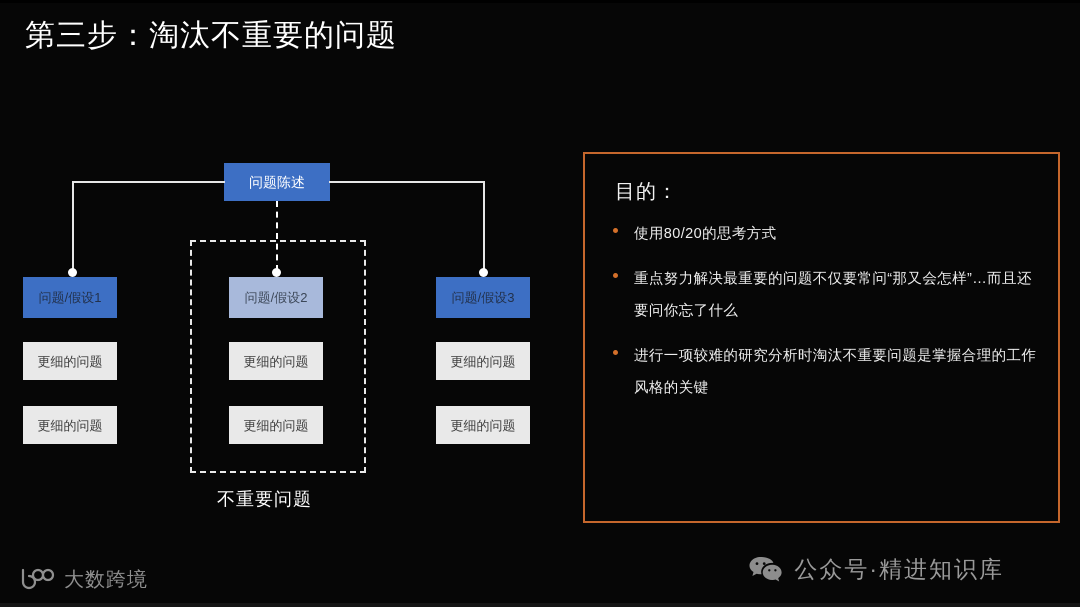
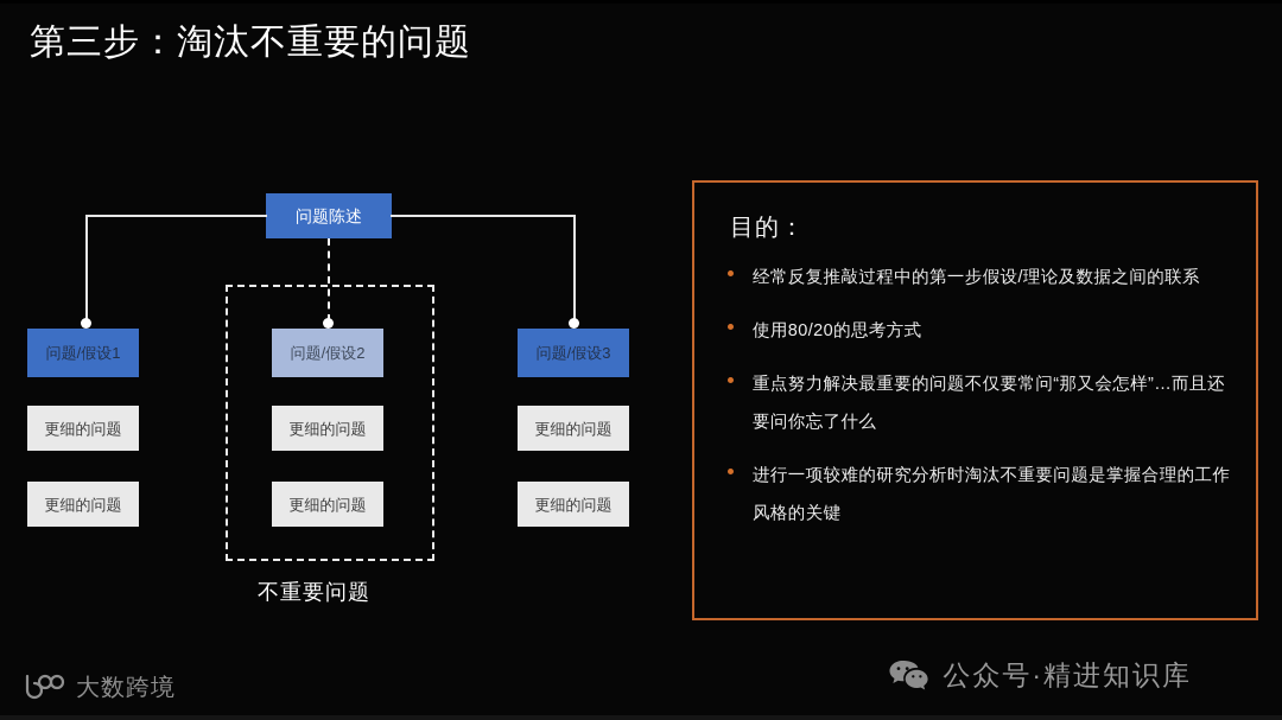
  第三步：淘汰不重要的问题
  问题陈述
  不重要问题
  问题/假设1
  更细的问题
  更细的问题
  问题/假设2
  更细的问题
  更细的问题
  问题/假设3
  更细的问题
  更细的问题
  目的：
+ 经常反复推敲过程中的第一步假设/理论及数据之间的联系
  使用80/20的思考方式
  重点努力解决最重要的问题不仅要常问“那又会怎样”…而且还要问你忘了什么
  进行一项较难的研究分析时淘汰不重要问题是掌握合理的工作风格的关键
  大数跨境
  公众号·精进知识库
